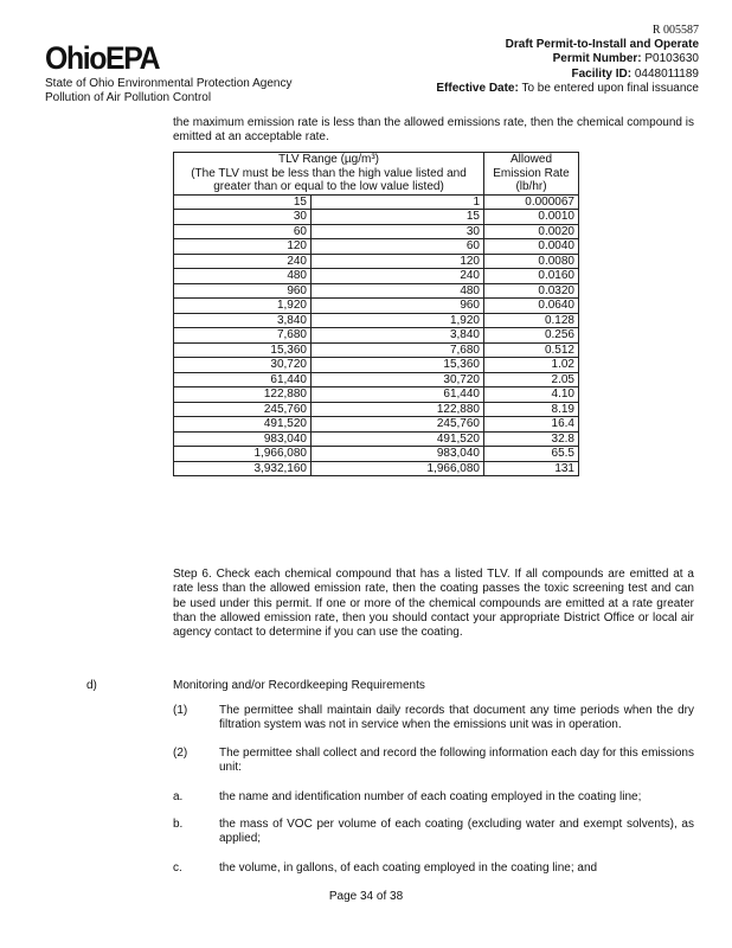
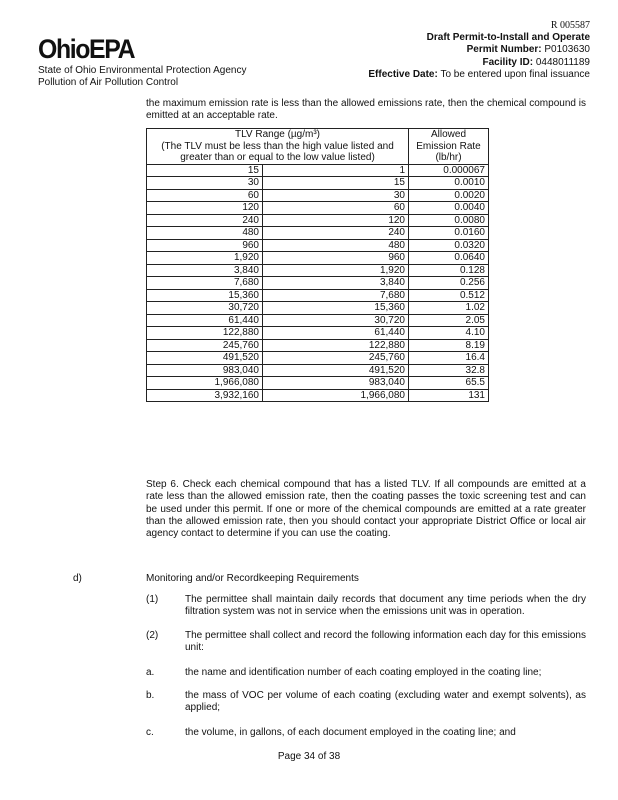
  OhioEPA
  State of Ohio Environmental Protection Agency
  Pollution of Air Pollution Control
  R 005587
  Draft Permit-to-Install and Operate
  Permit Number: P0103630
  Facility ID: 0448011189
  Effective Date: To be entered upon final issuance
  the maximum emission rate is less than the allowed emissions rate, then the chemical compound is emitted at an acceptable rate.
  TLV Range (µg/m³) (The TLV must be less than the high value listed and greater than or equal to the low value listed)	Allowed Emission Rate (lb/hr)
  15	1	0.000067
  30	15	0.0010
  60	30	0.0020
  120	60	0.0040
  240	120	0.0080
  480	240	0.0160
  960	480	0.0320
  1,920	960	0.0640
  3,840	1,920	0.128
  7,680	3,840	0.256
  15,360	7,680	0.512
  30,720	15,360	1.02
  61,440	30,720	2.05
  122,880	61,440	4.10
  245,760	122,880	8.19
  491,520	245,760	16.4
  983,040	491,520	32.8
  1,966,080	983,040	65.5
  3,932,160	1,966,080	131
  Step 6. Check each chemical compound that has a listed TLV. If all compounds are emitted at a rate less than the allowed emission rate, then the coating passes the toxic screening test and can be used under this permit. If one or more of the chemical compounds are emitted at a rate greater than the allowed emission rate, then you should contact your appropriate District Office or local air agency contact to determine if you can use the coating.
  d)
  Monitoring and/or Recordkeeping Requirements
  (1)
  The permittee shall maintain daily records that document any time periods when the dry filtration system was not in service when the emissions unit was in operation.
  (2)
  The permittee shall collect and record the following information each day for this emissions unit:
  a.
  the name and identification number of each coating employed in the coating line;
  b.
  the mass of VOC per volume of each coating (excluding water and exempt solvents), as applied;
  c.
- the volume, in gallons, of each coating employed in the coating line; and
+ the volume, in gallons, of each document employed in the coating line; and
  Page 34 of 38
